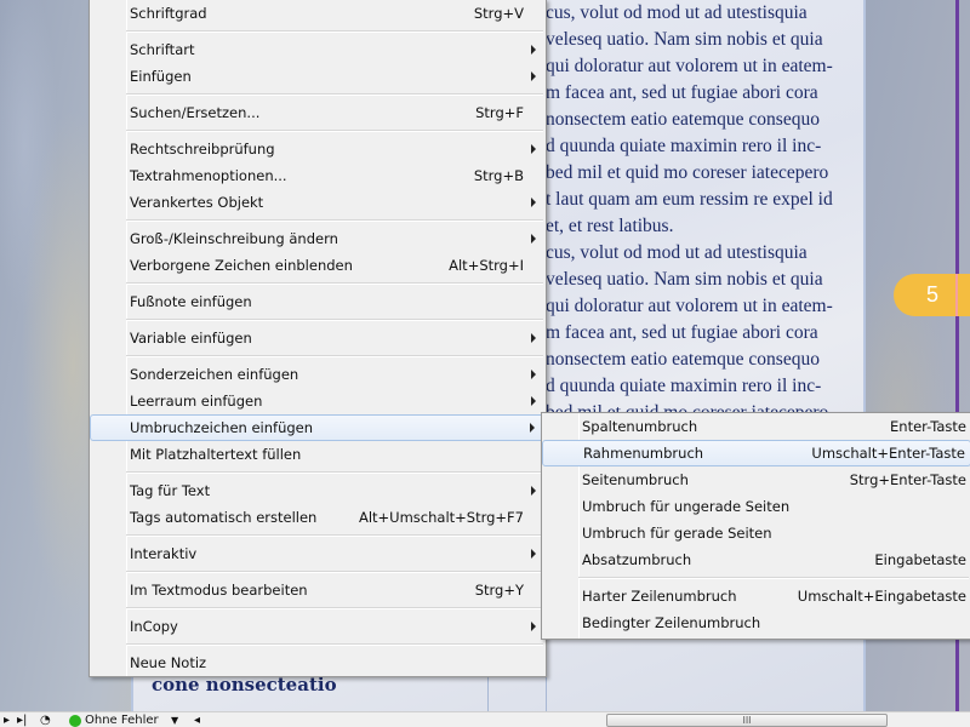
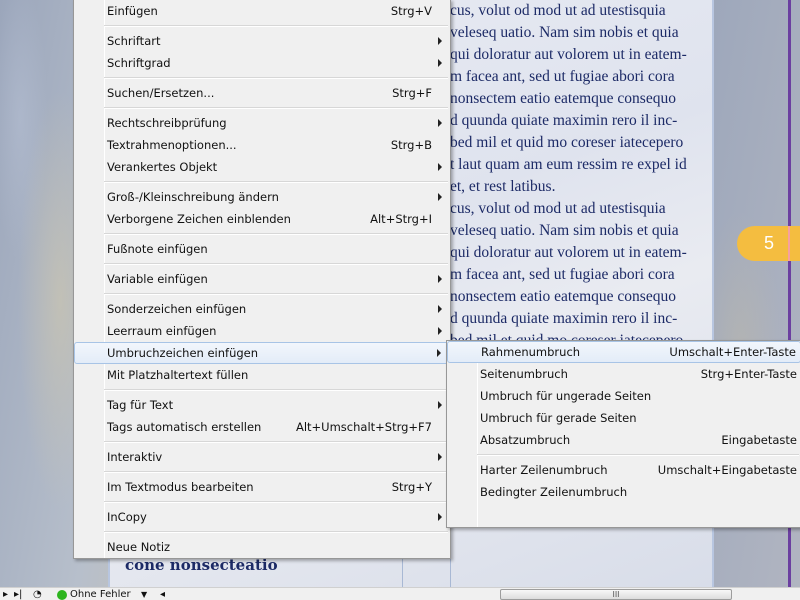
  cone nonsecteatio
  cus, volut od mod ut ad utestisquia
  veleseq uatio. Nam sim nobis et quia
  qui doloratur aut volorem ut in eatem-
  m facea ant, sed ut fugiae abori cora
  nonsectem eatio eatemque consequo
  d quunda quiate maximin rero il inc-
  bed mil et quid mo coreser iatecepero
  t laut quam am eum ressim re expel id
  et, et rest latibus.
  cus, volut od mod ut ad utestisquia
  veleseq uatio. Nam sim nobis et quia
  qui doloratur aut volorem ut in eatem-
  m facea ant, sed ut fugiae abori cora
  nonsectem eatio eatemque consequo
  d quunda quiate maximin rero il inc-
  5
- Schriftgrad
+ Einfügen
  Strg+V
  Schriftart
- Einfügen
+ Schriftgrad
  Suchen/Ersetzen...
  Strg+F
  Rechtschreibprüfung
  Textrahmenoptionen...
  Strg+B
  Verankertes Objekt
  Groß-/Kleinschreibung ändern
  Verborgene Zeichen einblenden
  Alt+Strg+I
  Fußnote einfügen
  Variable einfügen
  Sonderzeichen einfügen
  Leerraum einfügen
  Umbruchzeichen einfügen
  Mit Platzhaltertext füllen
  Tag für Text
  Tags automatisch erstellen
  Alt+Umschalt+Strg+F7
  Interaktiv
  Im Textmodus bearbeiten
  Strg+Y
  InCopy
  Neue Notiz
- Spaltenumbruch
- Enter-Taste
  Rahmenumbruch
  Umschalt+Enter-Taste
  Seitenumbruch
  Strg+Enter-Taste
  Umbruch für ungerade Seiten
  Umbruch für gerade Seiten
  Absatzumbruch
  Eingabetaste
  Harter Zeilenumbruch
  Umschalt+Eingabetaste
  Bedingter Zeilenumbruch
  ▸
  ▸|
  ◔
  Ohne Fehler
  ▼
  ◂
  III
